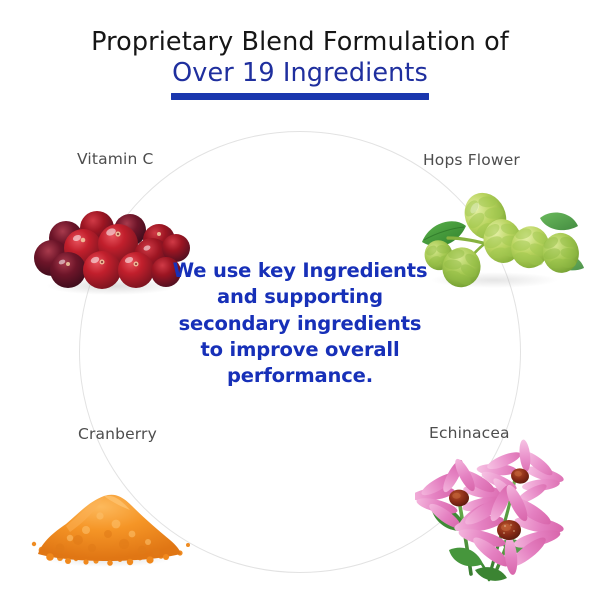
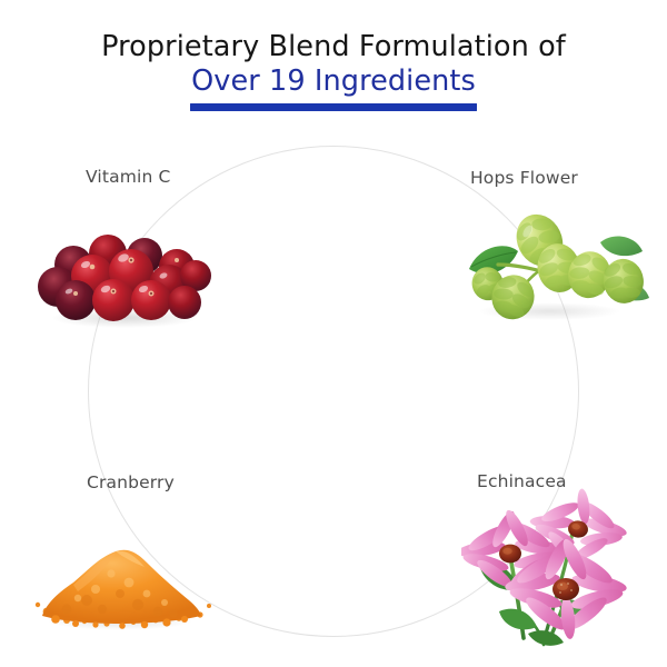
  Proprietary Blend Formulation of
  Over 19 Ingredients
  Vitamin C
  Hops Flower
  Cranberry
  Echinacea
- We use key Ingredients and supporting secondary ingredients to improve overall performance.
